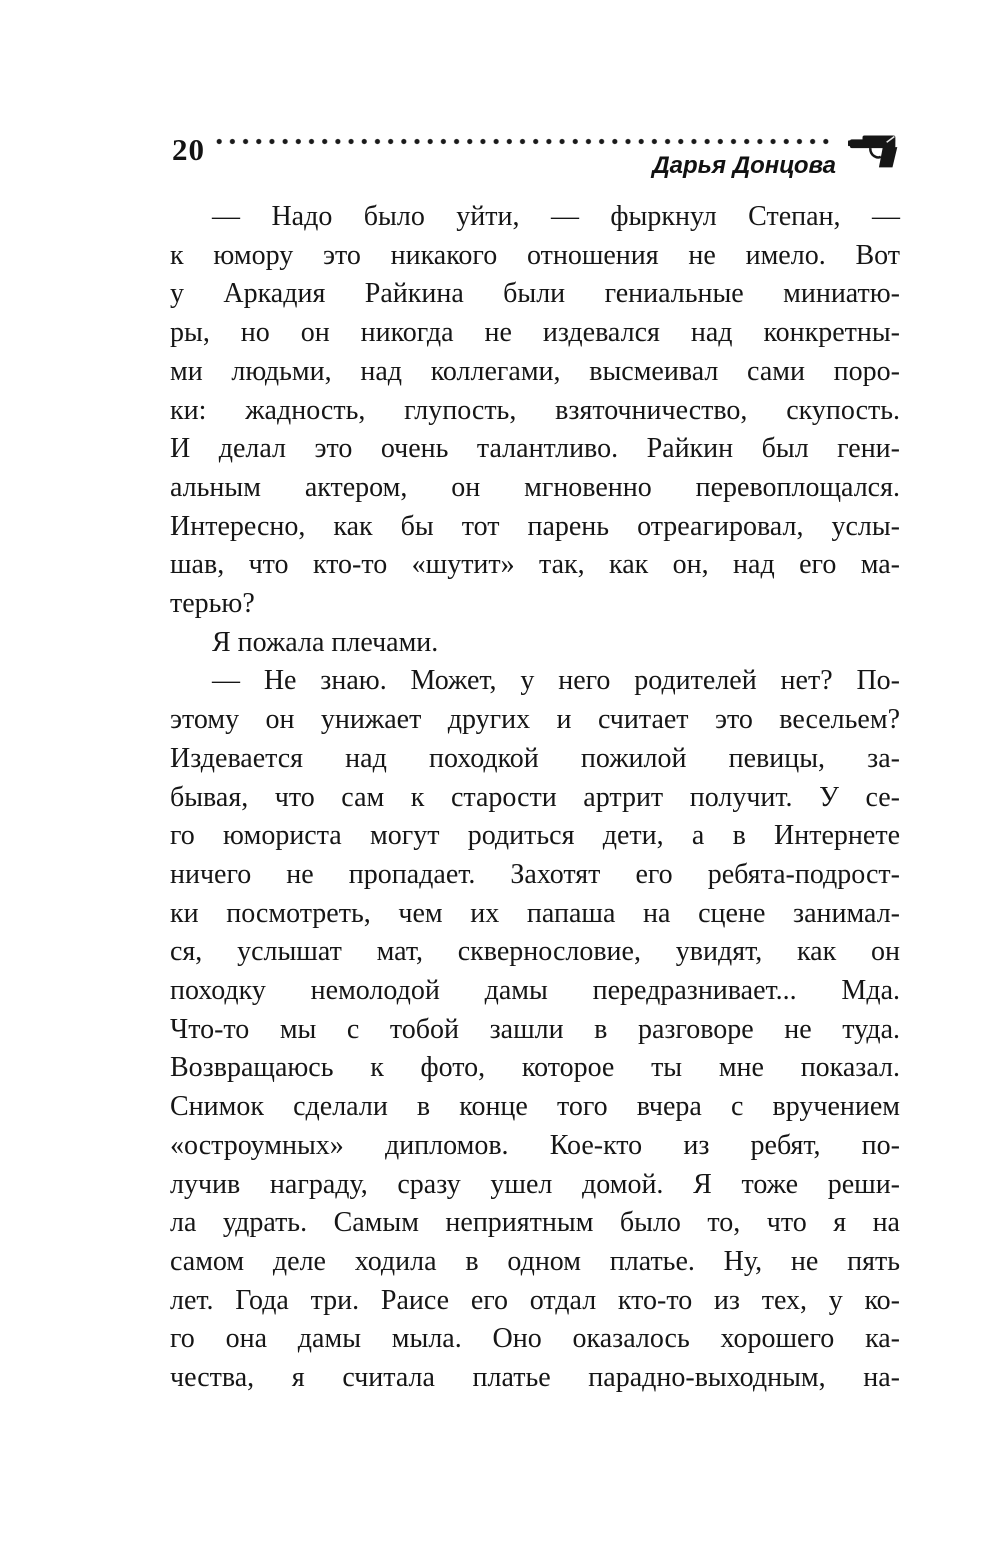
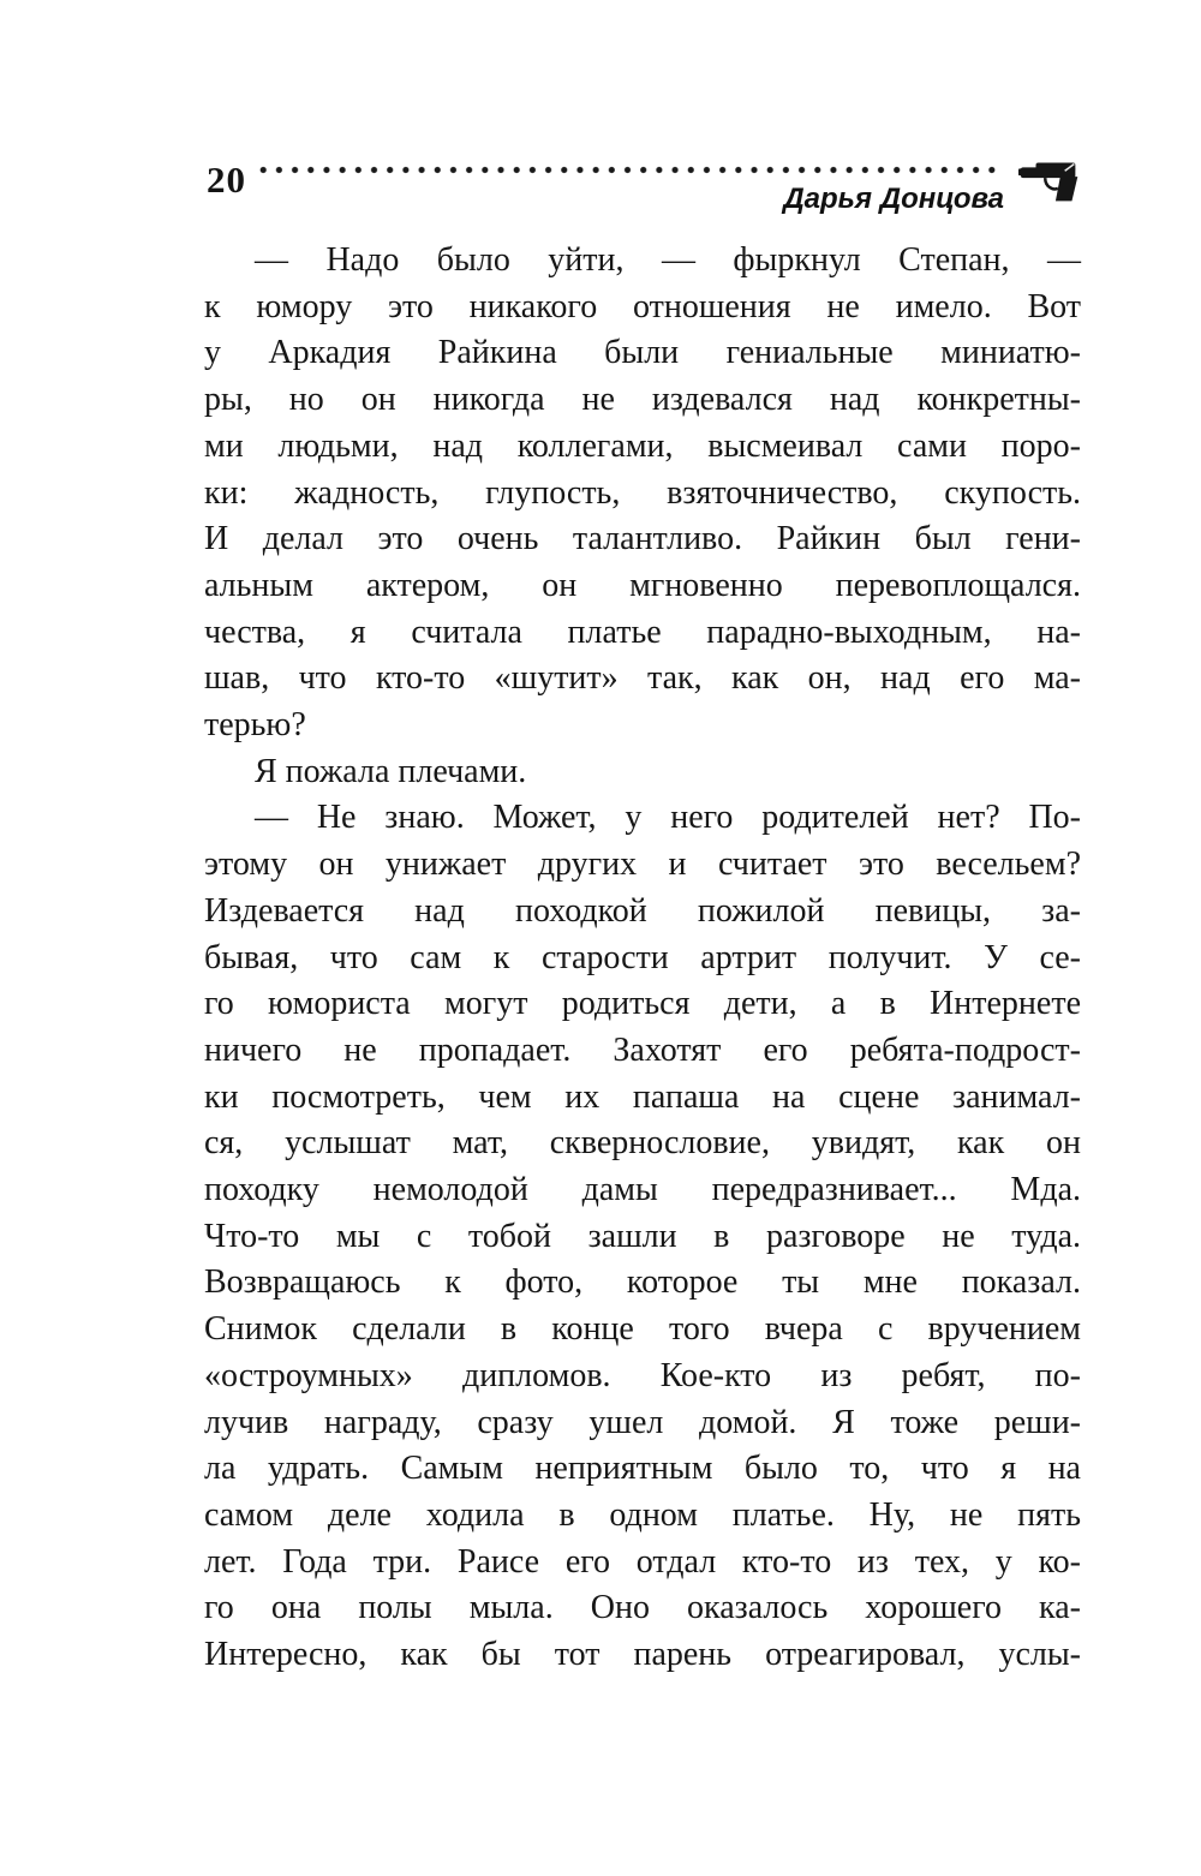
  20
  Дарья Донцова
  — Надо было уйти, — фыркнул Степан, —
  к юмору это никакого отношения не имело. Вот
  у Аркадия Райкина были гениальные миниатю-
  ры, но он никогда не издевался над конкретны-
  ми людьми, над коллегами, высмеивал сами поро-
  ки: жадность, глупость, взяточничество, скупость.
  И делал это очень талантливо. Райкин был гени-
  альным актером, он мгновенно перевоплощался.
- Интересно, как бы тот парень отреагировал, услы-
+ чества, я считала платье парадно-выходным, на-
  шав, что кто-то «шутит» так, как он, над его ма-
  терью?
  Я пожала плечами.
  — Не знаю. Может, у него родителей нет? По-
  этому он унижает других и считает это весельем?
  Издевается над походкой пожилой певицы, за-
  бывая, что сам к старости артрит получит. У се-
  го юмориста могут родиться дети, а в Интернете
  ничего не пропадает. Захотят его ребята-подрост-
  ки посмотреть, чем их папаша на сцене занимал-
  ся, услышат мат, сквернословие, увидят, как он
  походку немолодой дамы передразнивает... Мда.
  Что-то мы с тобой зашли в разговоре не туда.
  Возвращаюсь к фото, которое ты мне показал.
  Снимок сделали в конце того вчера с вручением
  «остроумных» дипломов. Кое-кто из ребят, по-
  лучив награду, сразу ушел домой. Я тоже реши-
  ла удрать. Самым неприятным было то, что я на
  самом деле ходила в одном платье. Ну, не пять
  лет. Года три. Раисе его отдал кто-то из тех, у ко-
- го она дамы мыла. Оно оказалось хорошего ка-
+ го она полы мыла. Оно оказалось хорошего ка-
- чества, я считала платье парадно-выходным, на-
+ Интересно, как бы тот парень отреагировал, услы-
